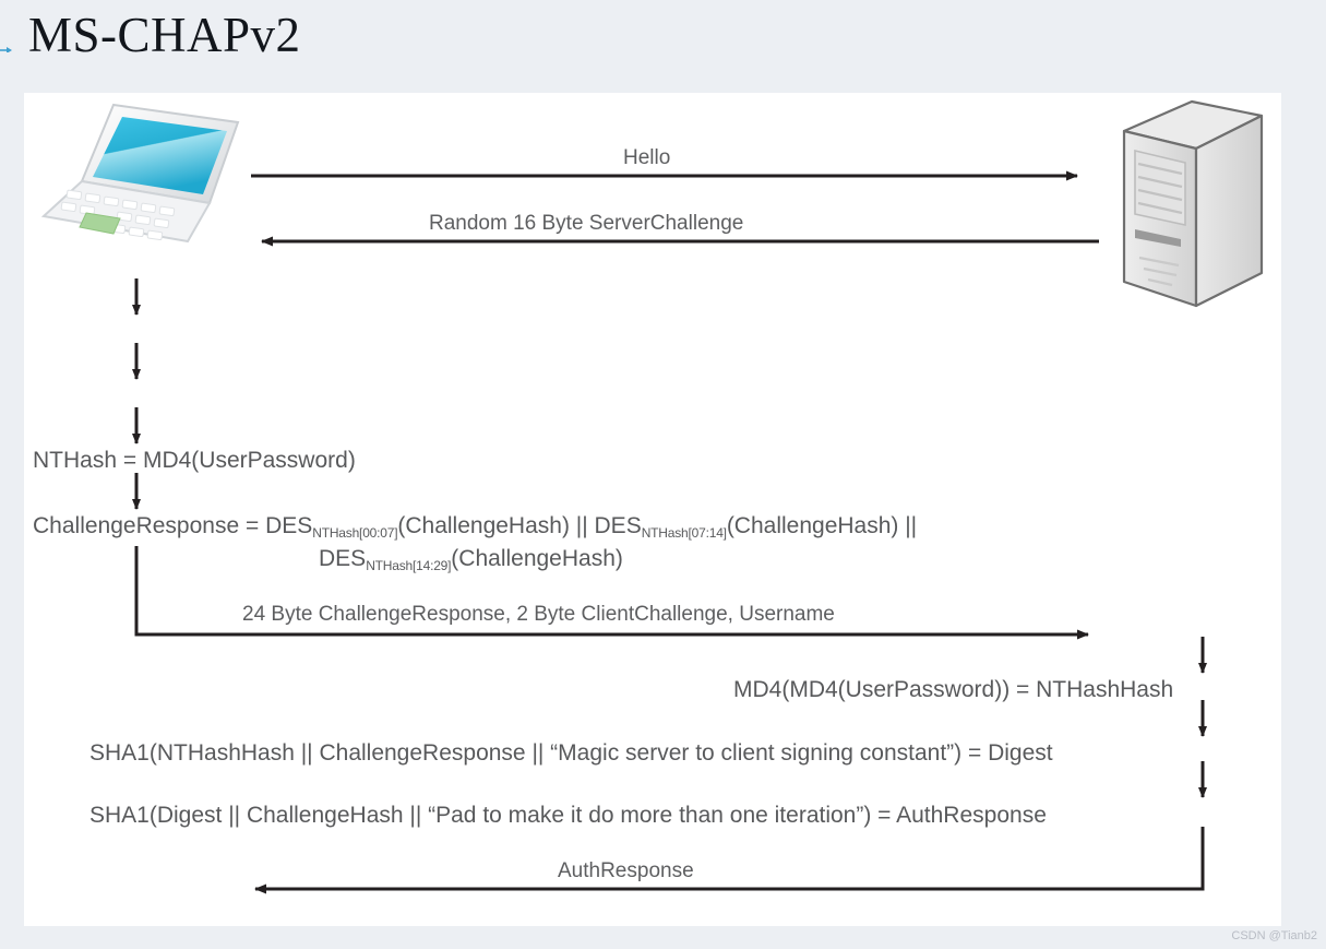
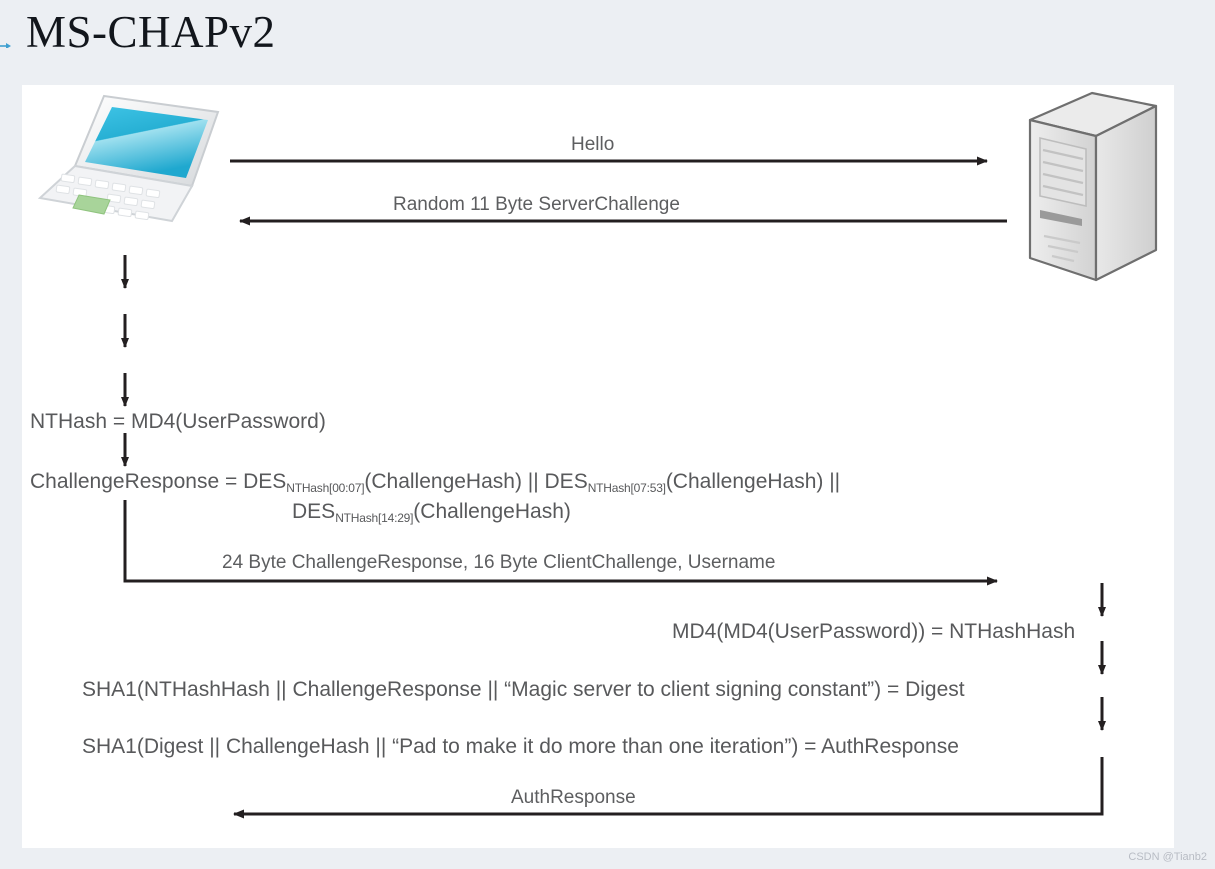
  MS-CHAPv2
  Hello
- Random 16 Byte ServerChallenge
+ Random 11 Byte ServerChallenge
- 24 Byte ChallengeResponse, 2 Byte ClientChallenge, Username
+ 24 Byte ChallengeResponse, 16 Byte ClientChallenge, Username
  AuthResponse
  NTHash = MD4(UserPassword)
- ChallengeResponse = DESNTHash[00:07](ChallengeHash) || DESNTHash[07:14](ChallengeHash) ||
+ ChallengeResponse = DESNTHash[00:07](ChallengeHash) || DESNTHash[07:53](ChallengeHash) ||
  DESNTHash[14:29](ChallengeHash)
  MD4(MD4(UserPassword)) = NTHashHash
  SHA1(NTHashHash || ChallengeResponse || “Magic server to client signing constant”) = Digest
  SHA1(Digest || ChallengeHash || “Pad to make it do more than one iteration”) = AuthResponse
  CSDN @Tianb2
